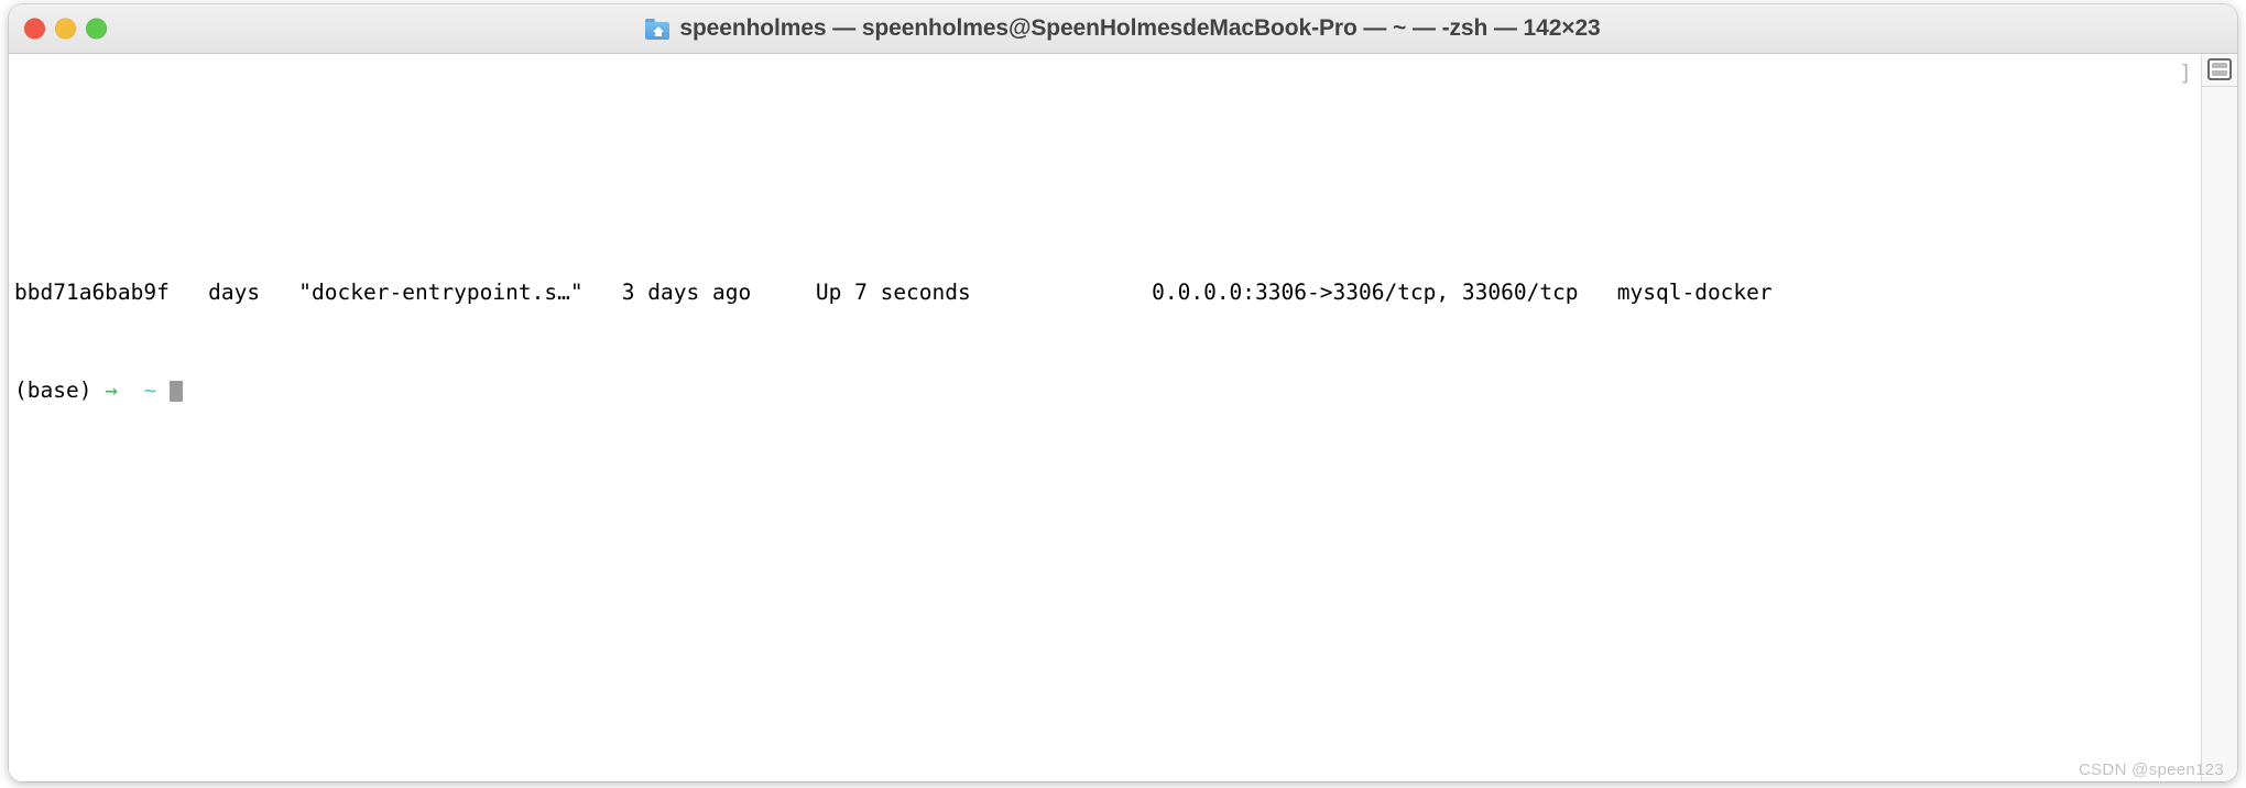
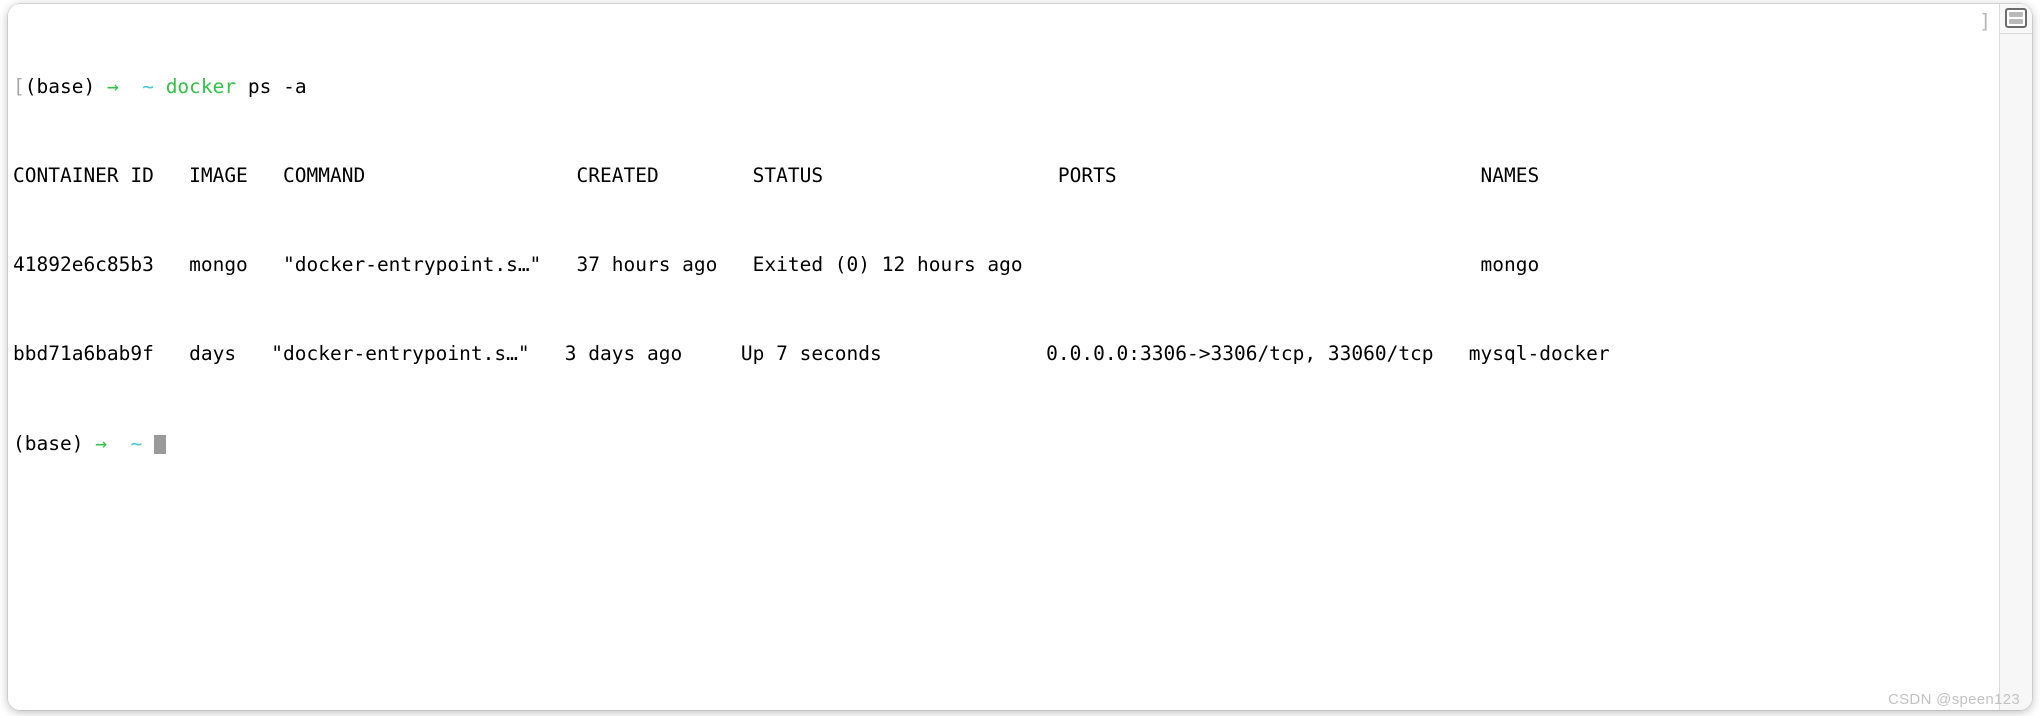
- speenholmes — speenholmes@SpeenHolmesdeMacBook-Pro — ~ — -zsh — 142×23
  ]
+ [(base) → ~ docker ps -a
+ CONTAINER ID IMAGE COMMAND CREATED STATUS PORTS NAMES
+ 41892e6c85b3 mongo "docker-entrypoint.s…" 37 hours ago Exited (0) 12 hours ago mongo
  bbd71a6bab9f days "docker-entrypoint.s…" 3 days ago Up 7 seconds 0.0.0.0:3306->3306/tcp, 33060/tcp mysql-docker
  (base) → ~
  CSDN @speen123
